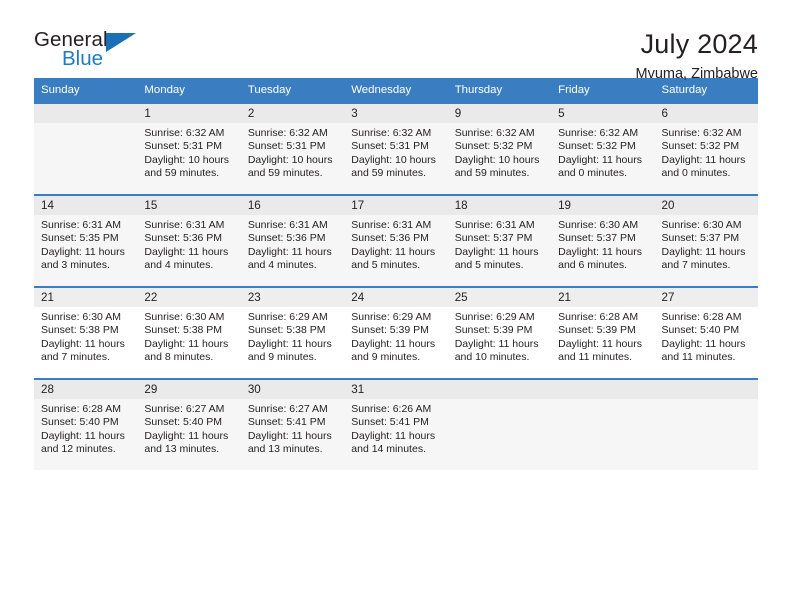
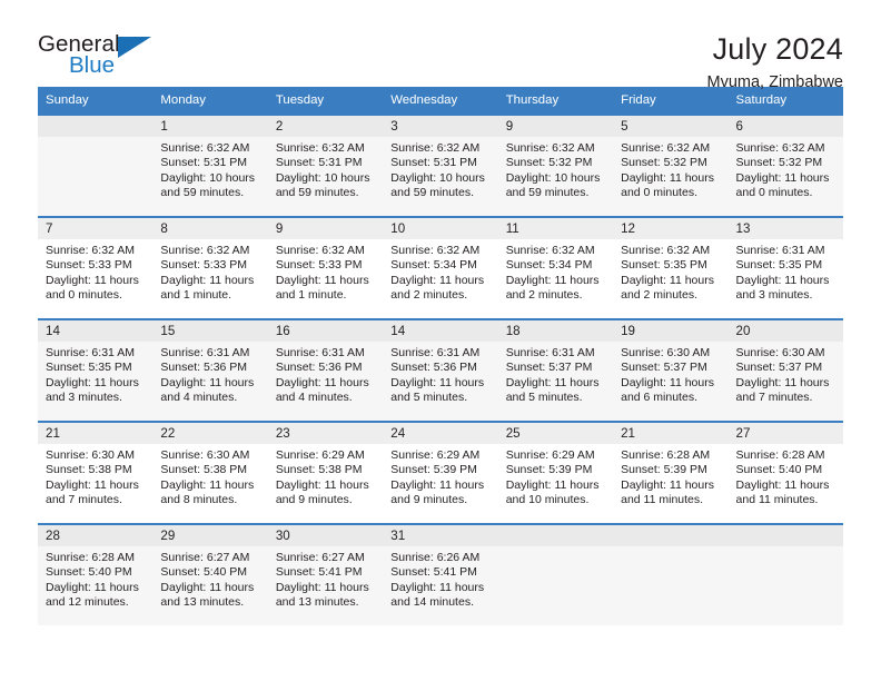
  General
  Blue
  July 2024
  Mvuma, Zimbabwe
  Sunday	Monday	Tuesday	Wednesday	Thursday	Friday	Saturday
  	1Sunrise: 6:32 AMSunset: 5:31 PMDaylight: 10 hoursand 59 minutes.	2Sunrise: 6:32 AMSunset: 5:31 PMDaylight: 10 hoursand 59 minutes.	3Sunrise: 6:32 AMSunset: 5:31 PMDaylight: 10 hoursand 59 minutes.	9Sunrise: 6:32 AMSunset: 5:32 PMDaylight: 10 hoursand 59 minutes.	5Sunrise: 6:32 AMSunset: 5:32 PMDaylight: 11 hoursand 0 minutes.	6Sunrise: 6:32 AMSunset: 5:32 PMDaylight: 11 hoursand 0 minutes.
+ 7Sunrise: 6:32 AMSunset: 5:33 PMDaylight: 11 hoursand 0 minutes.	8Sunrise: 6:32 AMSunset: 5:33 PMDaylight: 11 hoursand 1 minute.	9Sunrise: 6:32 AMSunset: 5:33 PMDaylight: 11 hoursand 1 minute.	10Sunrise: 6:32 AMSunset: 5:34 PMDaylight: 11 hoursand 2 minutes.	11Sunrise: 6:32 AMSunset: 5:34 PMDaylight: 11 hoursand 2 minutes.	12Sunrise: 6:32 AMSunset: 5:35 PMDaylight: 11 hoursand 2 minutes.	13Sunrise: 6:31 AMSunset: 5:35 PMDaylight: 11 hoursand 3 minutes.
- 14Sunrise: 6:31 AMSunset: 5:35 PMDaylight: 11 hoursand 3 minutes.	15Sunrise: 6:31 AMSunset: 5:36 PMDaylight: 11 hoursand 4 minutes.	16Sunrise: 6:31 AMSunset: 5:36 PMDaylight: 11 hoursand 4 minutes.	17Sunrise: 6:31 AMSunset: 5:36 PMDaylight: 11 hoursand 5 minutes.	18Sunrise: 6:31 AMSunset: 5:37 PMDaylight: 11 hoursand 5 minutes.	19Sunrise: 6:30 AMSunset: 5:37 PMDaylight: 11 hoursand 6 minutes.	20Sunrise: 6:30 AMSunset: 5:37 PMDaylight: 11 hoursand 7 minutes.
+ 14Sunrise: 6:31 AMSunset: 5:35 PMDaylight: 11 hoursand 3 minutes.	15Sunrise: 6:31 AMSunset: 5:36 PMDaylight: 11 hoursand 4 minutes.	16Sunrise: 6:31 AMSunset: 5:36 PMDaylight: 11 hoursand 4 minutes.	14Sunrise: 6:31 AMSunset: 5:36 PMDaylight: 11 hoursand 5 minutes.	18Sunrise: 6:31 AMSunset: 5:37 PMDaylight: 11 hoursand 5 minutes.	19Sunrise: 6:30 AMSunset: 5:37 PMDaylight: 11 hoursand 6 minutes.	20Sunrise: 6:30 AMSunset: 5:37 PMDaylight: 11 hoursand 7 minutes.
  21Sunrise: 6:30 AMSunset: 5:38 PMDaylight: 11 hoursand 7 minutes.	22Sunrise: 6:30 AMSunset: 5:38 PMDaylight: 11 hoursand 8 minutes.	23Sunrise: 6:29 AMSunset: 5:38 PMDaylight: 11 hoursand 9 minutes.	24Sunrise: 6:29 AMSunset: 5:39 PMDaylight: 11 hoursand 9 minutes.	25Sunrise: 6:29 AMSunset: 5:39 PMDaylight: 11 hoursand 10 minutes.	21Sunrise: 6:28 AMSunset: 5:39 PMDaylight: 11 hoursand 11 minutes.	27Sunrise: 6:28 AMSunset: 5:40 PMDaylight: 11 hoursand 11 minutes.
  28Sunrise: 6:28 AMSunset: 5:40 PMDaylight: 11 hoursand 12 minutes.	29Sunrise: 6:27 AMSunset: 5:40 PMDaylight: 11 hoursand 13 minutes.	30Sunrise: 6:27 AMSunset: 5:41 PMDaylight: 11 hoursand 13 minutes.	31Sunrise: 6:26 AMSunset: 5:41 PMDaylight: 11 hoursand 14 minutes.
